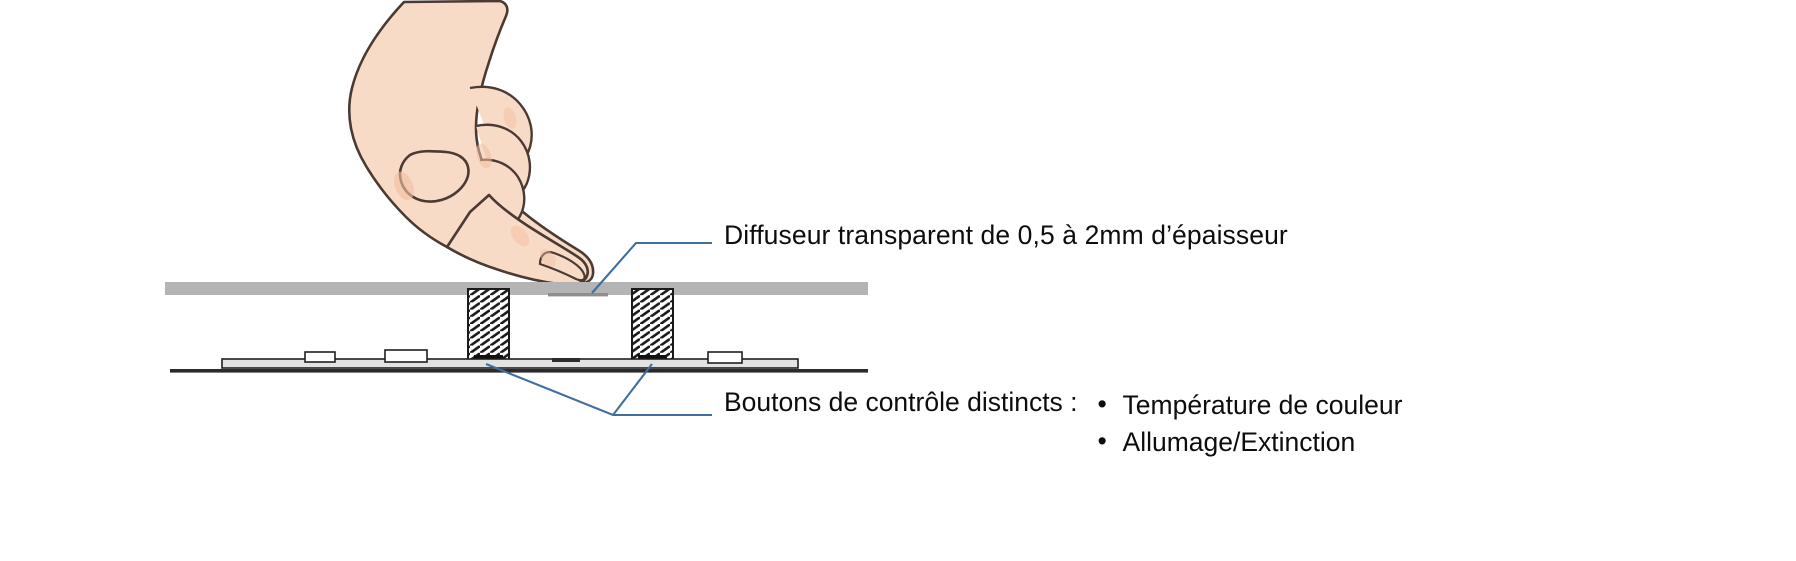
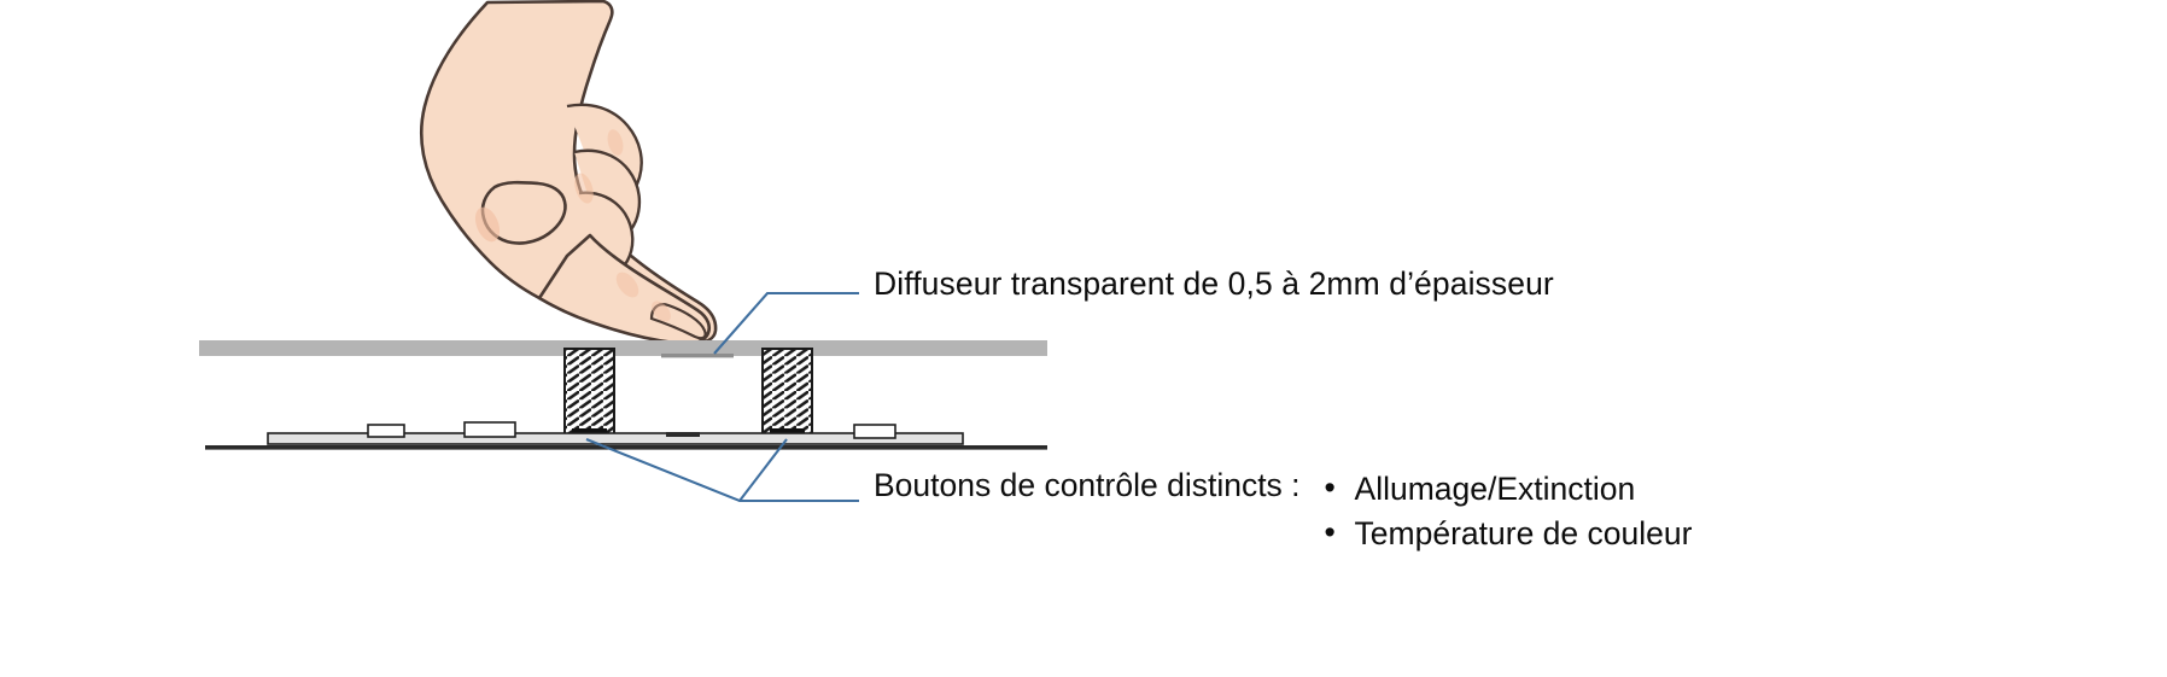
  Diffuseur transparent de 0,5 à 2mm d’épaisseur
  Boutons de contrôle distincts :
  •
- Température de couleur
+ Allumage/Extinction
  •
- Allumage/Extinction
+ Température de couleur
